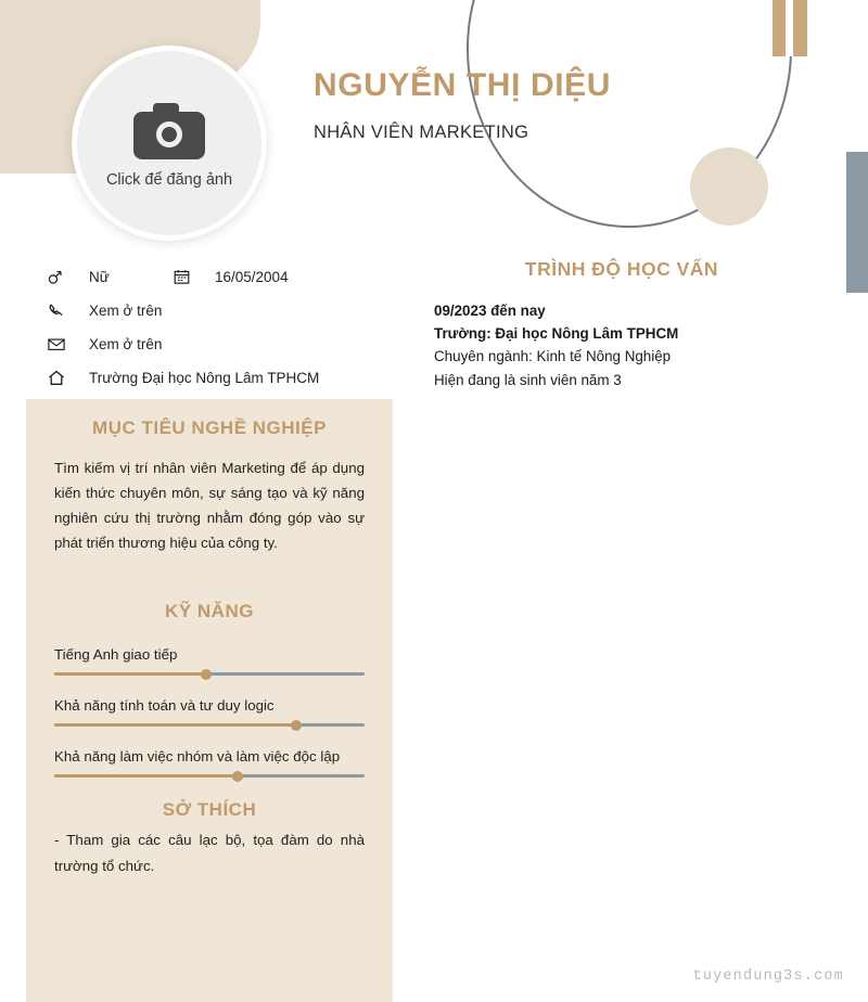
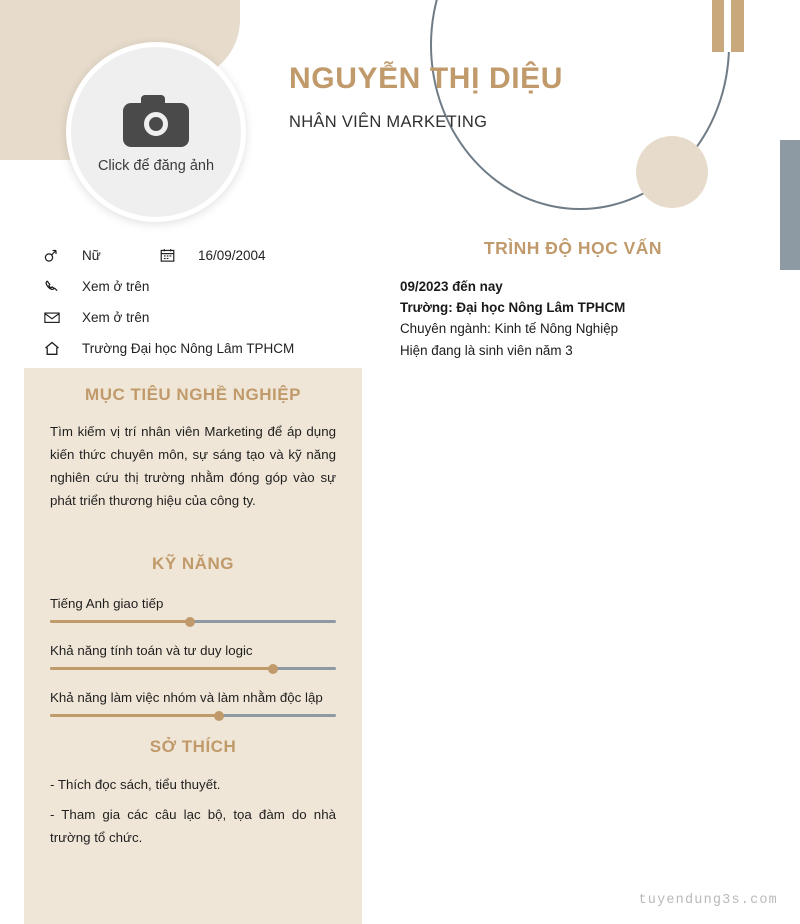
  Click để đăng ảnh
  NGUYỄN THỊ DIỆU
  NHÂN VIÊN MARKETING
  Nữ
  Xem ở trên
  Xem ở trên
  Trường Đại học Nông Lâm TPHCM
- 16/05/2004
+ 16/09/2004
  MỤC TIÊU NGHỀ NGHIỆP
  Tìm kiếm vị trí nhân viên Marketing để áp dụng kiến thức chuyên môn, sự sáng tạo và kỹ năng nghiên cứu thị trường nhằm đóng góp vào sự phát triển thương hiệu của công ty.
  KỸ NĂNG
  Tiếng Anh giao tiếp
  Khả năng tính toán và tư duy logic
- Khả năng làm việc nhóm và làm việc độc lập
+ Khả năng làm việc nhóm và làm nhằm độc lập
  SỞ THÍCH
+ - Thích đọc sách, tiểu thuyết.
  - Tham gia các câu lạc bộ, tọa đàm do nhà trường tổ chức.
  TRÌNH ĐỘ HỌC VẤN
  09/2023 đến nay
  Trường: Đại học Nông Lâm TPHCM
  Chuyên ngành: Kinh tế Nông Nghiệp
  Hiện đang là sinh viên năm 3
  tuyendung3s.com
